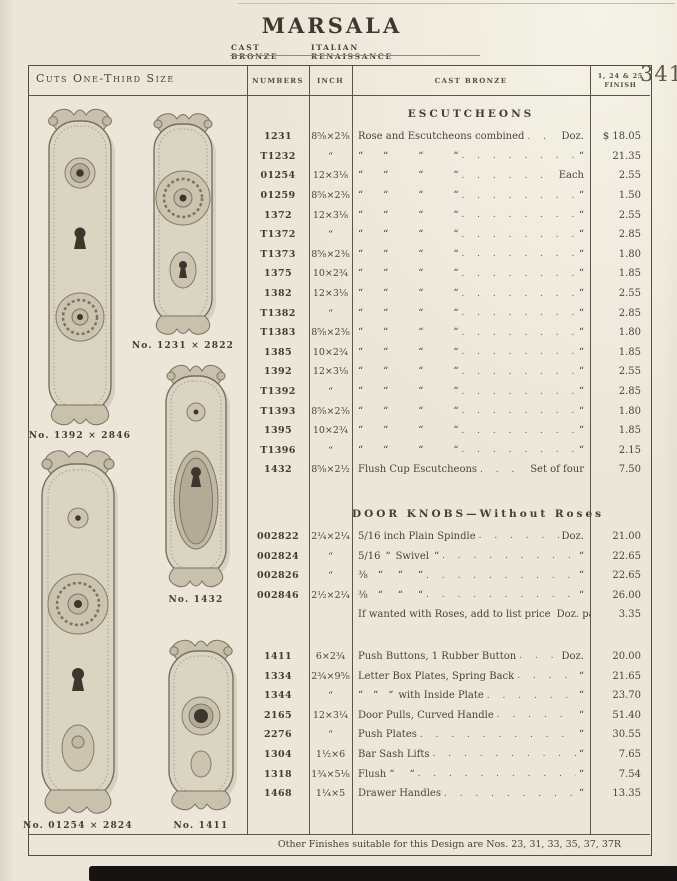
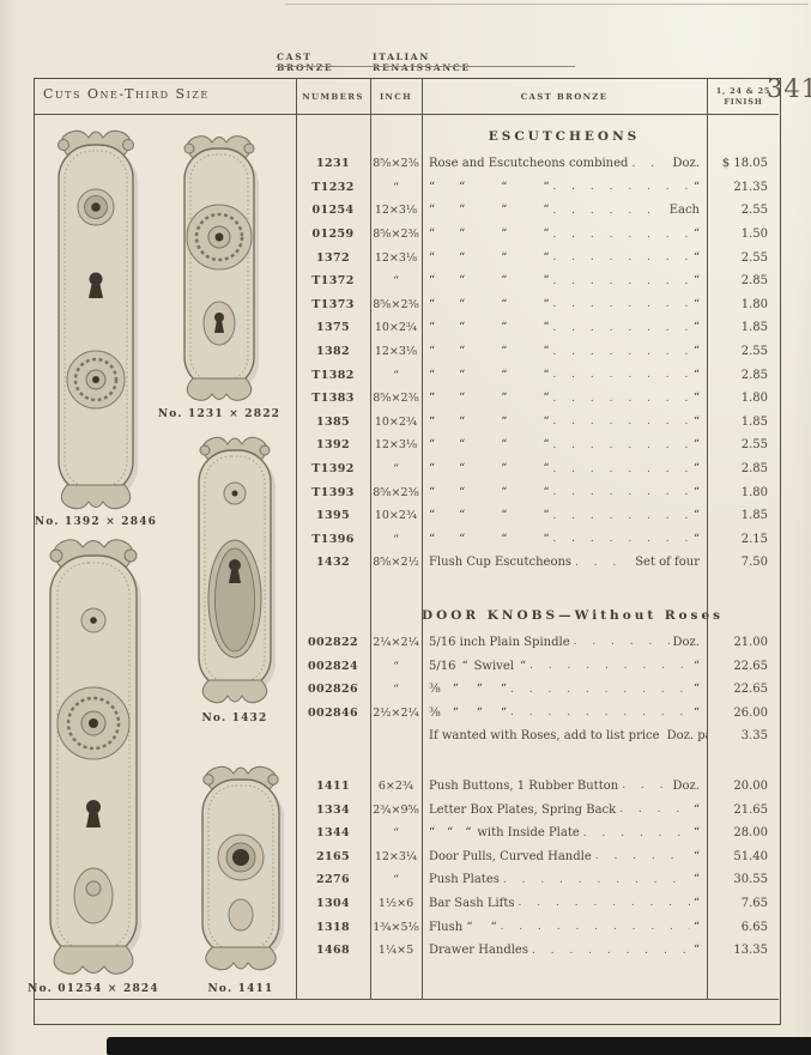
- MARSALA
  CAST BRONZE
  ITALIAN RENAISSANCE
  341
  Cuts One-Third Size
  NUMBERS
  INCH
  CAST BRONZE
  1, 24 & 25
  FINISH
  ESCUTCHEONS
  1231
  8⅝×2⅜
  Rose and Escutcheons combined
  Doz.
  $ 18.05
  T1232
  “
  “ “ “ “
  “
  21.35
  01254
  12×3⅛
  “ “ “ “
  Each
  2.55
  01259
  8⅝×2⅜
  “ “ “ “
  “
  1.50
  1372
  12×3⅛
  “ “ “ “
  “
  2.55
  T1372
  “
  “ “ “ “
  “
  2.85
  T1373
  8⅝×2⅜
  “ “ “ “
  “
  1.80
  1375
  10×2¾
  “ “ “ “
  “
  1.85
  1382
  12×3⅛
  “ “ “ “
  “
  2.55
  T1382
  “
  “ “ “ “
  “
  2.85
  T1383
  8⅝×2⅜
  “ “ “ “
  “
  1.80
  1385
  10×2¾
  “ “ “ “
  “
  1.85
  1392
  12×3⅛
  “ “ “ “
  “
  2.55
  T1392
  “
  “ “ “ “
  “
  2.85
  T1393
  8⅝×2⅜
  “ “ “ “
  “
  1.80
  1395
  10×2¾
  “ “ “ “
  “
  1.85
  T1396
  “
  “ “ “ “
  “
  2.15
  1432
  8⅝×2½
  Flush Cup Escutcheons
  Set of four
  7.50
  DOOR KNOBS—Without Roses
  002822
  2¼×2¼
  5/16 inch Plain Spindle
  Doz.
  21.00
  002824
  “
  5/16 “ Swivel “
  “
  22.65
  002826
  “
  ⅜ “ “ “
  “
  22.65
  002846
  2½×2¼
  ⅜ “ “ “
  “
  26.00
  If wanted with Roses, add to list price
  3.35
  1411
  6×2¾
  Push Buttons, 1 Rubber Button
  Doz.
  20.00
  1334
  2¾×9⅝
  Letter Box Plates, Spring Back
  “
  21.65
  1344
  “
  “ “ “ with Inside Plate
  “
- 23.70
+ 28.00
  2165
  12×3¼
  Door Pulls, Curved Handle
  “
  51.40
  2276
  “
  Push Plates
  “
  30.55
  1304
  1½×6
  Bar Sash Lifts
  “
  7.65
  1318
  1¾×5⅛
  Flush “ “
  “
- 7.54
+ 6.65
  1468
  1¼×5
  Drawer Handles
  “
  13.35
- Other Finishes suitable for this Design are Nos. 23, 31, 33, 35, 37, 37R
  No. 1392 × 2846
  No. 1231 × 2822
  No. 1432
  No. 01254 × 2824
  No. 1411
